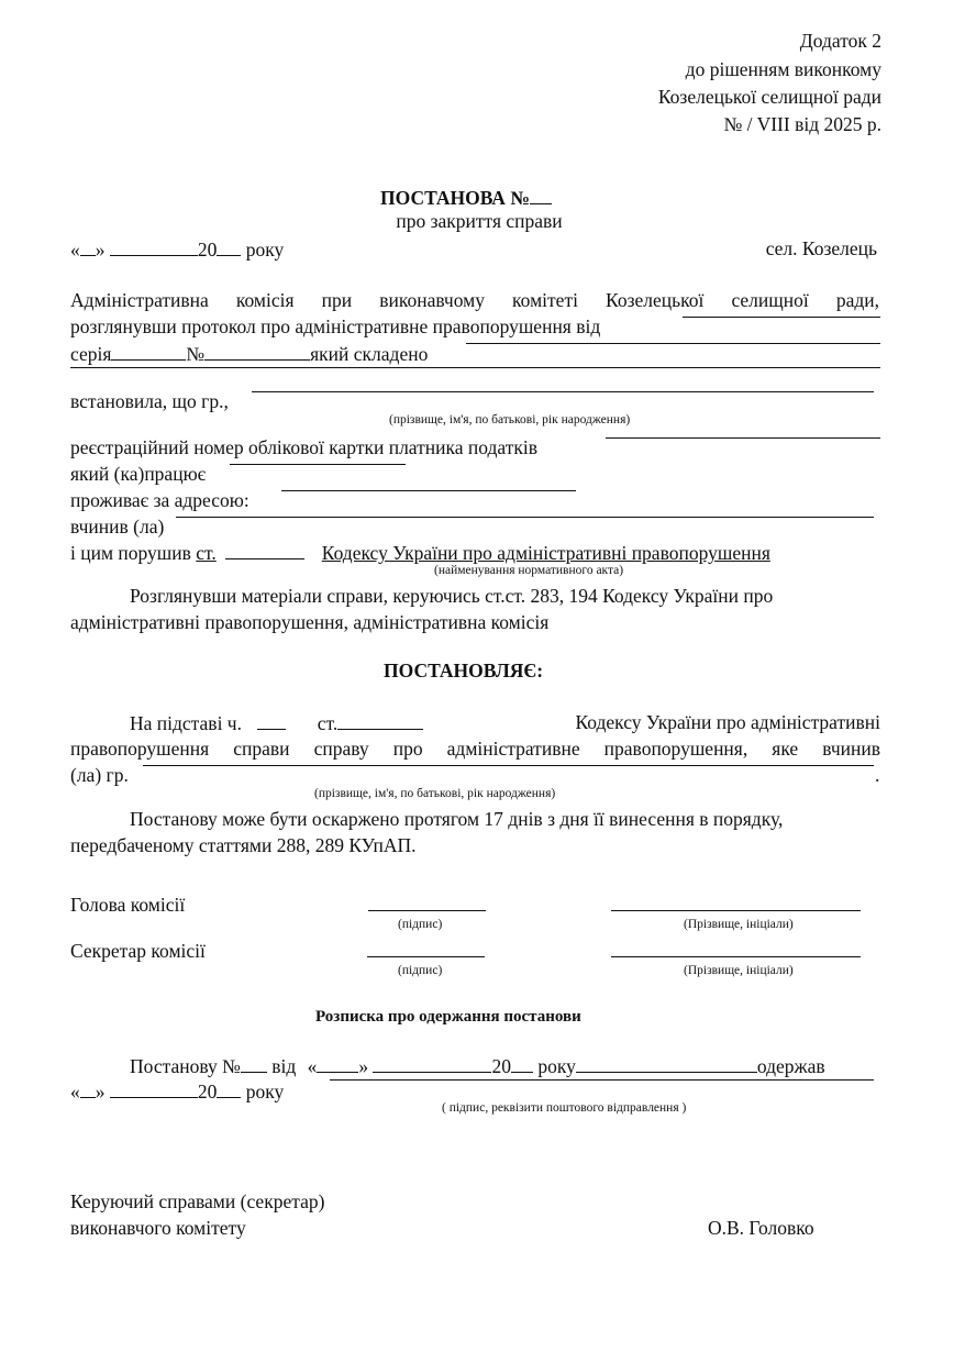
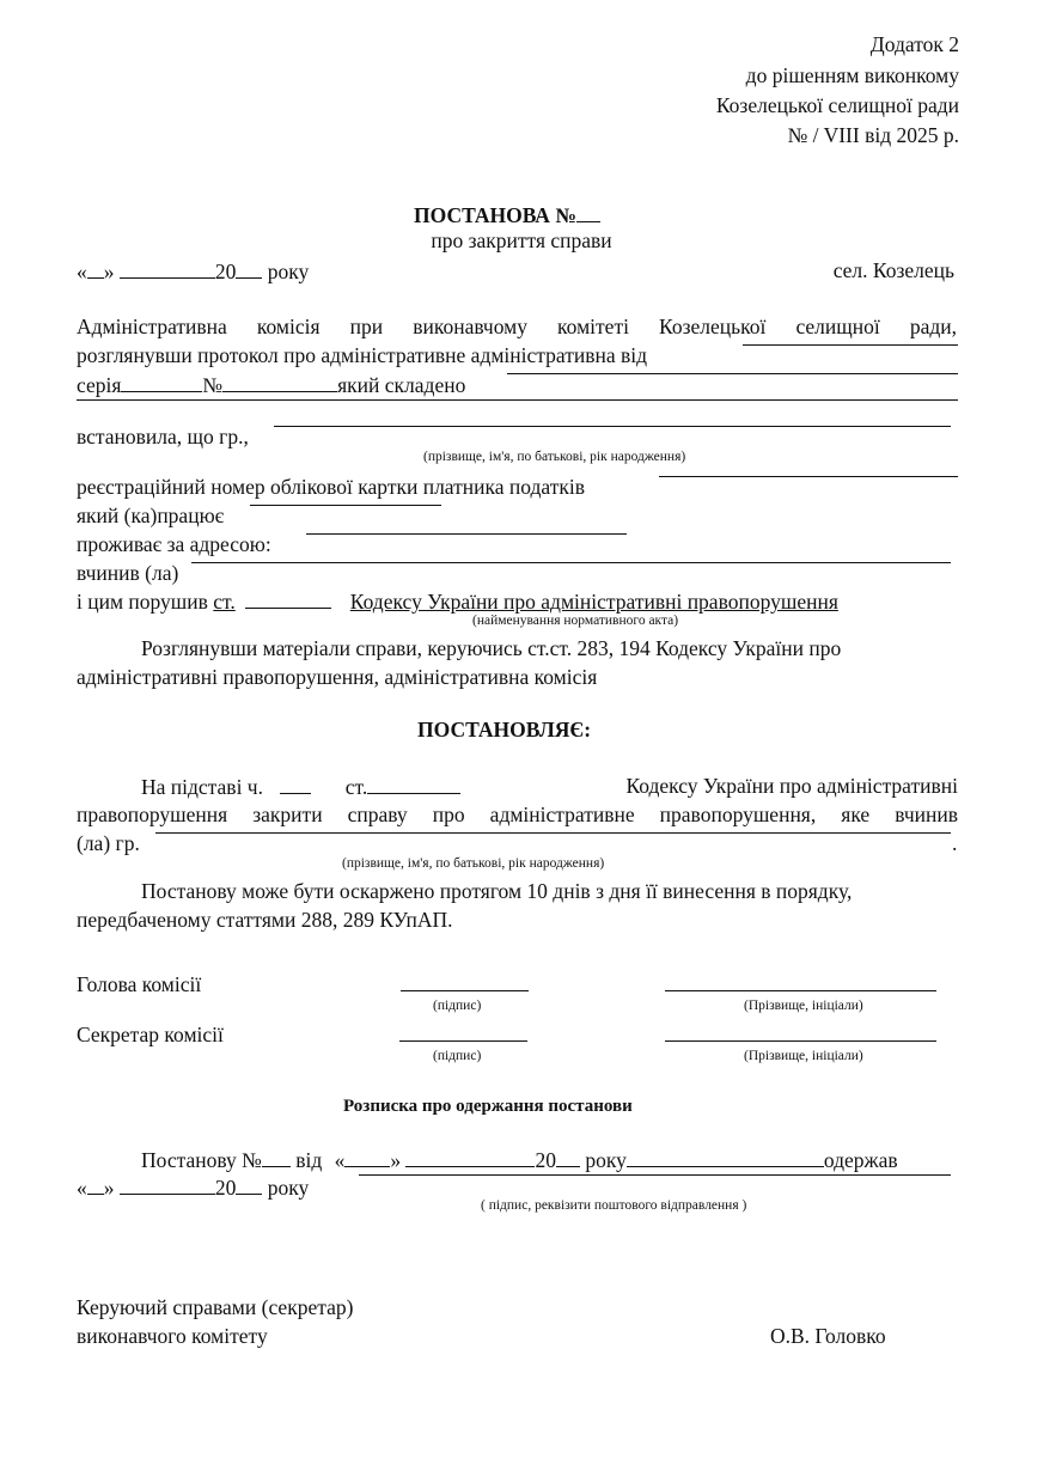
  Додаток 2
  до рішенням виконкому
  Козелецької селищної ради
  № / VIII від 2025 р.
  ПОСТАНОВА №
  про закриття справи
  « » 20 року
  сел. Козелець
  Адміністративна комісія при виконавчому комітеті Козелецької селищної ради,
- розглянувши протокол про адміністративне правопорушення від
+ розглянувши протокол про адміністративне адміністративна від
  серія № який складено
  встановила, що гр.,
  (прізвище, ім'я, по батькові, рік народження)
  реєстраційний номер облікової картки платника податків
  який (ка)працює
  проживає за адресою:
  вчинив (ла)
  і цим порушив ст. Кодексу України про адміністративні правопорушення
  (найменування нормативного акта)
  Розглянувши матеріали справи, керуючись ст.ст. 283, 194 Кодексу України про
  адміністративні правопорушення, адміністративна комісія
  ПОСТАНОВЛЯЄ:
  На підставі ч. ст.
  Кодексу України про адміністративні
- правопорушення справи справу про адміністративне правопорушення, яке вчинив
+ правопорушення закрити справу про адміністративне правопорушення, яке вчинив
  (ла) гр.
  .
  (прізвище, ім'я, по батькові, рік народження)
- Постанову може бути оскаржено протягом 17 днів з дня її винесення в порядку,
+ Постанову може бути оскаржено протягом 10 днів з дня її винесення в порядку,
  передбаченому статтями 288, 289 КУпАП.
  Голова комісії
  (підпис)
  (Прізвище, ініціали)
  Секретар комісії
  (підпис)
  (Прізвище, ініціали)
  Розписка про одержання постанови
  Постанову № від « » 20 року одержав
  « » 20 року
  ( підпис, реквізити поштового відправлення )
  Керуючий справами (секретар)
  виконавчого комітету
  О.В. Головко
